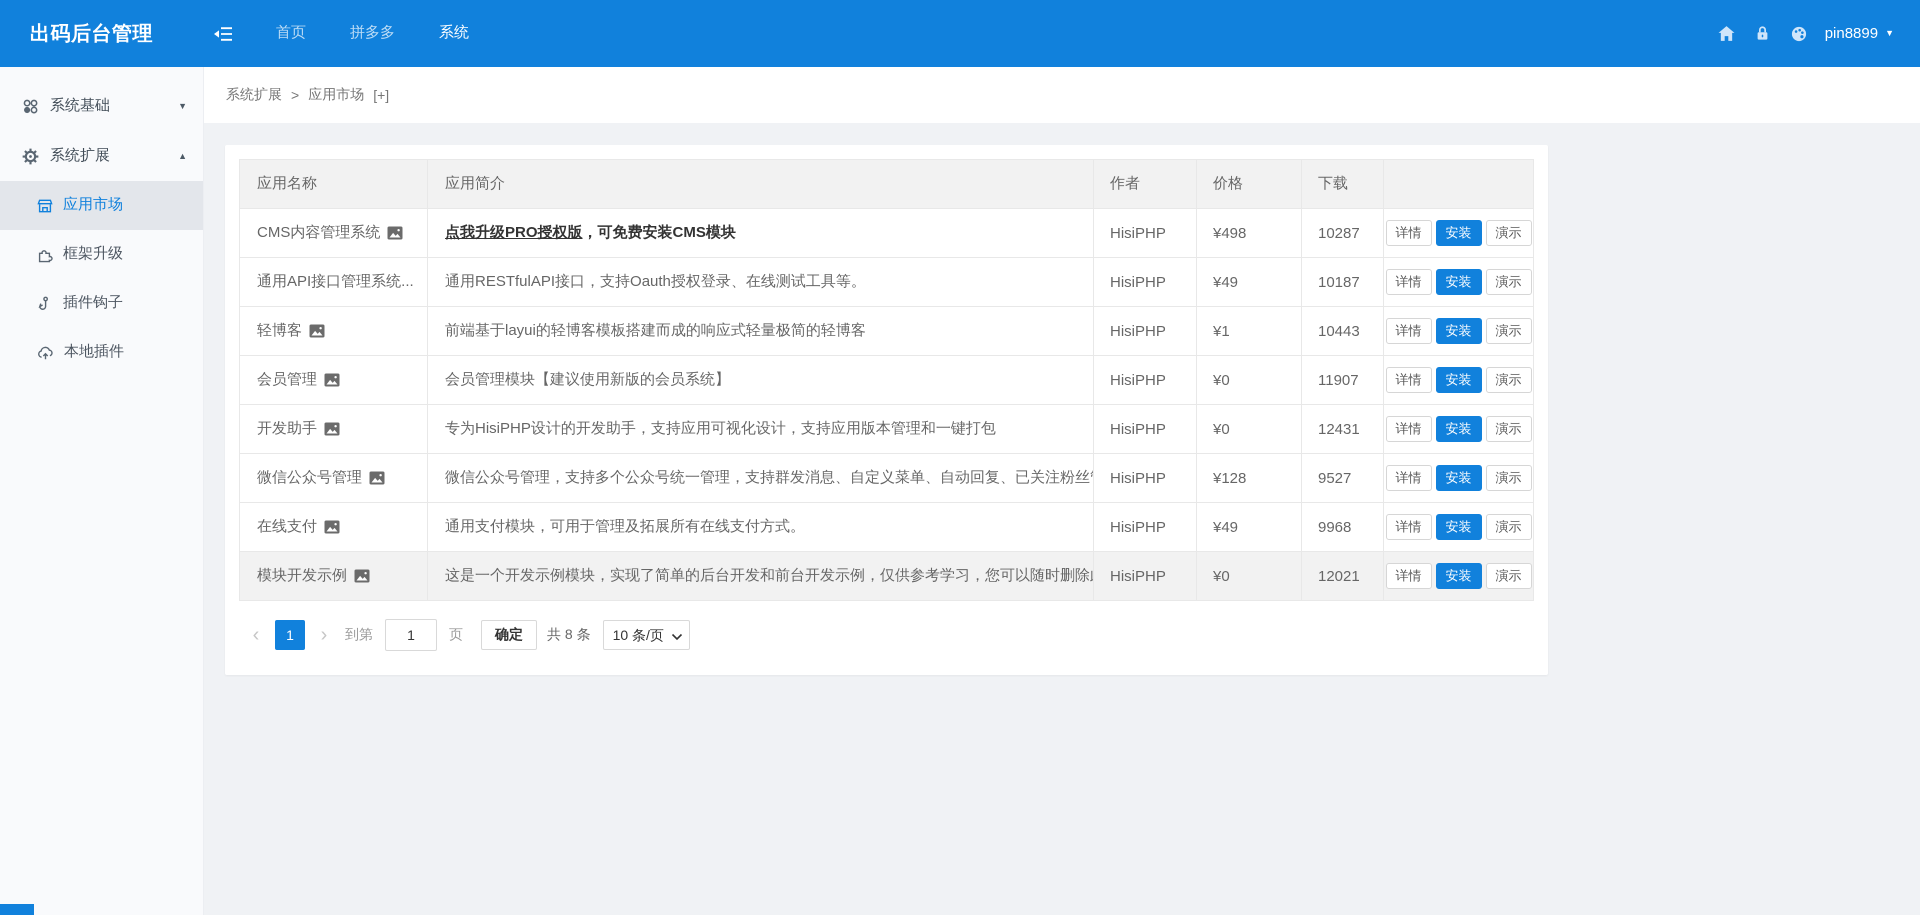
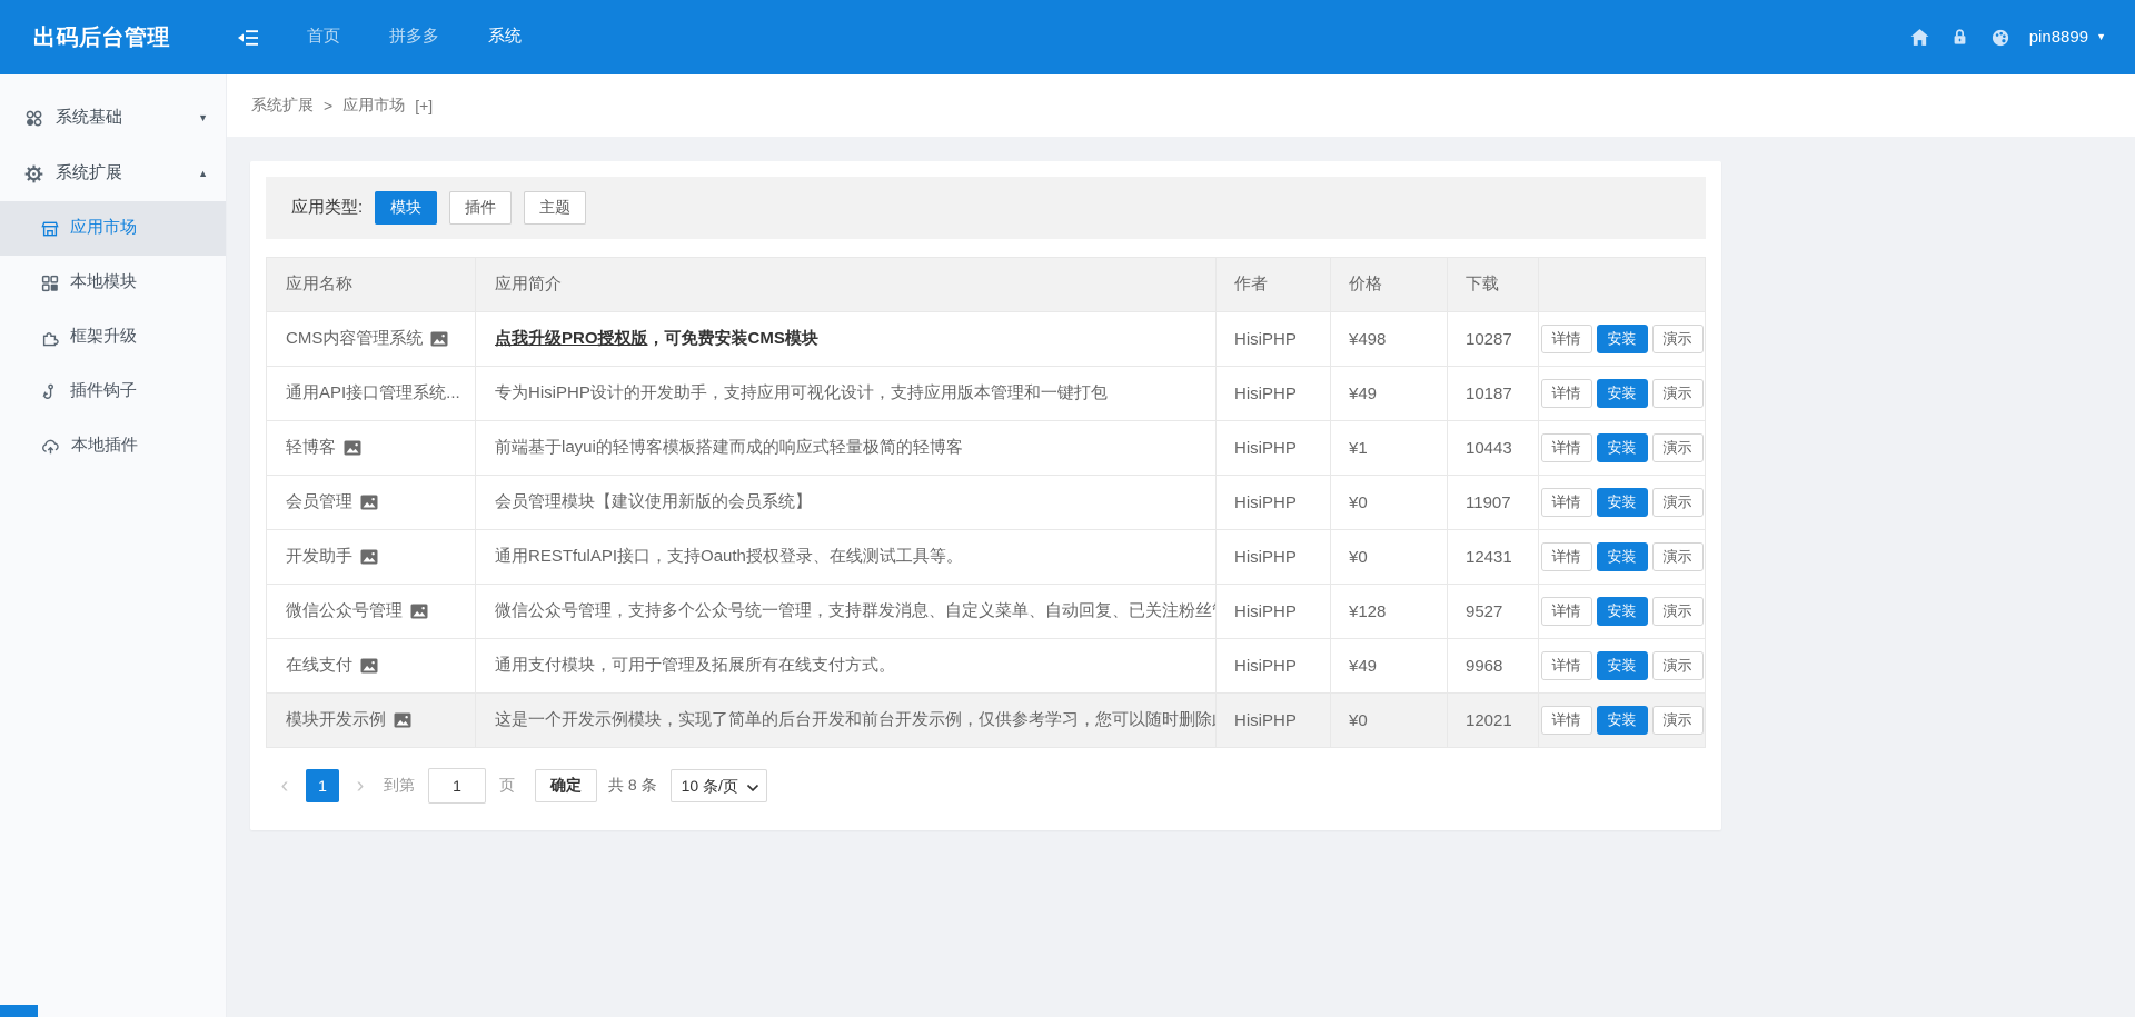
  出码后台管理
  首页
  拼多多
  系统
  pin8899
  ▼
  系统基础
  ▼
  系统扩展
  ▲
  应用市场
+ 本地模块
  框架升级
  插件钩子
  本地插件
  系统扩展
  >
  应用市场
  [+]
+ 应用类型:
+ 模块 插件 主题
  应用名称
  应用简介
  作者
  价格
  下载
  CMS内容管理系统
  点我升级PRO授权版
  ，可免费安装CMS模块
  HisiPHP
  ¥498
  10287
  详情
  安装
  演示
  通用API接口管理系统...
- 通用RESTfulAPI接口，支持Oauth授权登录、在线测试工具等。
+ 专为HisiPHP设计的开发助手，支持应用可视化设计，支持应用版本管理和一键打包
  HisiPHP
  ¥49
  10187
  详情
  安装
  演示
  轻博客
  前端基于layui的轻博客模板搭建而成的响应式轻量极简的轻博客
  HisiPHP
  ¥1
  10443
  详情
  安装
  演示
  会员管理
  会员管理模块【建议使用新版的会员系统】
  HisiPHP
  ¥0
  11907
  详情
  安装
  演示
  开发助手
- 专为HisiPHP设计的开发助手，支持应用可视化设计，支持应用版本管理和一键打包
+ 通用RESTfulAPI接口，支持Oauth授权登录、在线测试工具等。
  HisiPHP
  ¥0
  12431
  详情
  安装
  演示
  微信公众号管理
  微信公众号管理，支持多个公众号统一管理，支持群发消息、自定义菜单、自动回复、已关注粉丝
  HisiPHP
  ¥128
  9527
  详情
  安装
  演示
  在线支付
  通用支付模块，可用于管理及拓展所有在线支付方式。
  HisiPHP
  ¥49
  9968
  详情
  安装
  演示
  模块开发示例
  这是一个开发示例模块，实现了简单的后台开发和前台开发示例，仅供参考学习，您可以随时删除
  HisiPHP
  ¥0
  12021
  详情
  安装
  演示
  ‹
  1
  ›
  到第
  1
  页
  确定
  共 8 条
  10 条/页
